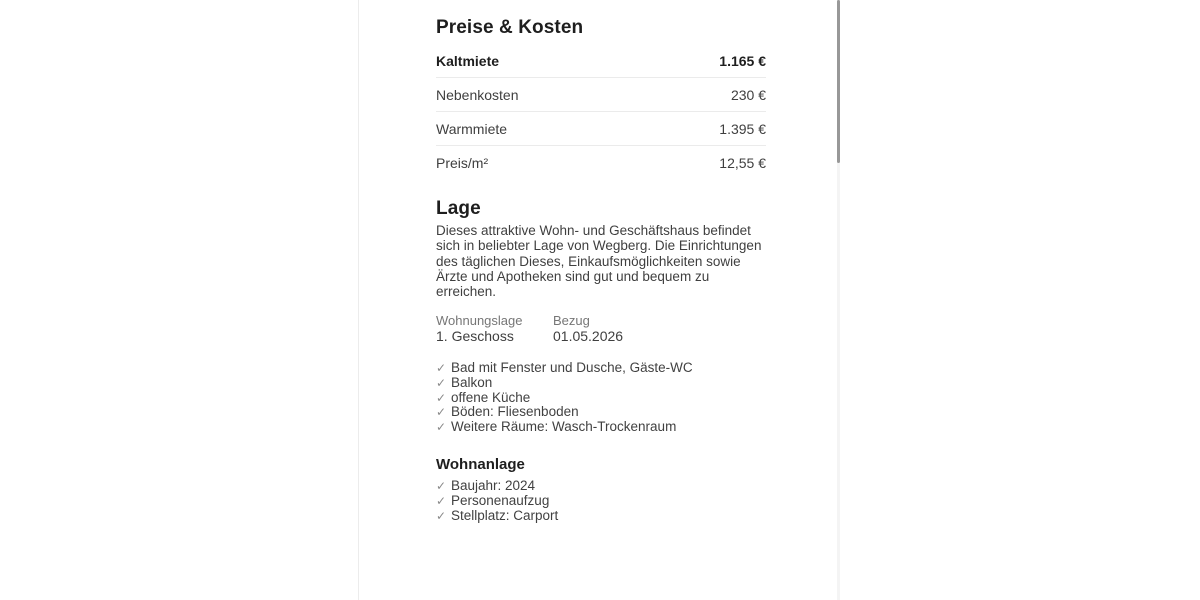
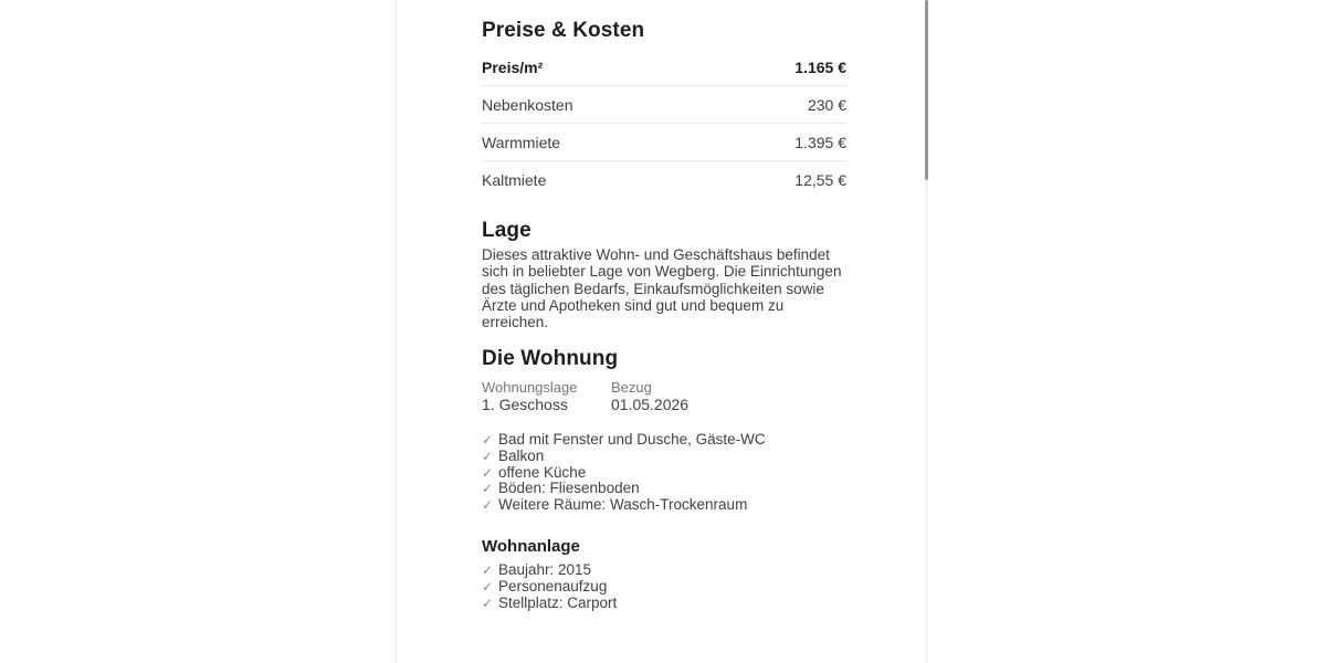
  Preise & Kosten
- Kaltmiete
+ Preis/m²
  1.165 €
  Nebenkosten
  230 €
  Warmmiete
  1.395 €
- Preis/m²
+ Kaltmiete
  12,55 €
  Lage
- Dieses attraktive Wohn- und Geschäftshaus befindet sich in beliebter Lage von Wegberg. Die Einrichtungen des täglichen Dieses, Einkaufsmöglichkeiten sowie Ärzte und Apotheken sind gut und bequem zu erreichen.
+ Dieses attraktive Wohn- und Geschäftshaus befindet sich in beliebter Lage von Wegberg. Die Einrichtungen des täglichen Bedarfs, Einkaufsmöglichkeiten sowie Ärzte und Apotheken sind gut und bequem zu erreichen.
+ Die Wohnung
  Wohnungslage
  1. Geschoss
  Bezug
  01.05.2026
  ✓
  Bad mit Fenster und Dusche, Gäste-WC
  ✓
  Balkon
  ✓
  offene Küche
  ✓
  Böden: Fliesenboden
  ✓
  Weitere Räume: Wasch-Trockenraum
  Wohnanlage
  ✓
- Baujahr: 2024
+ Baujahr: 2015
  ✓
  Personenaufzug
  ✓
  Stellplatz: Carport
